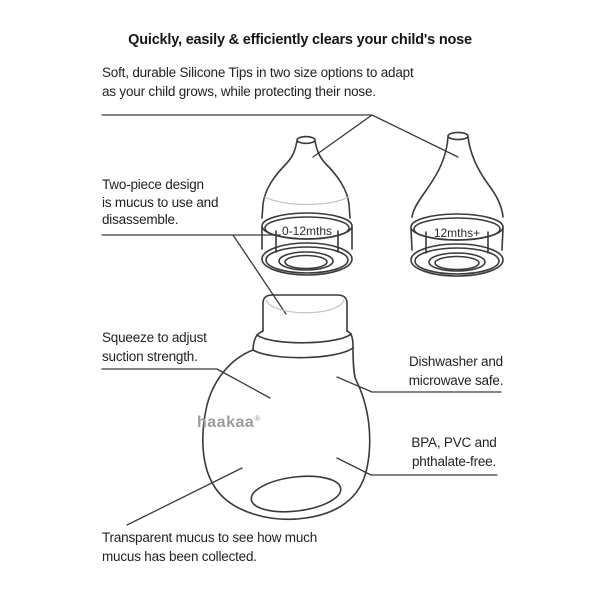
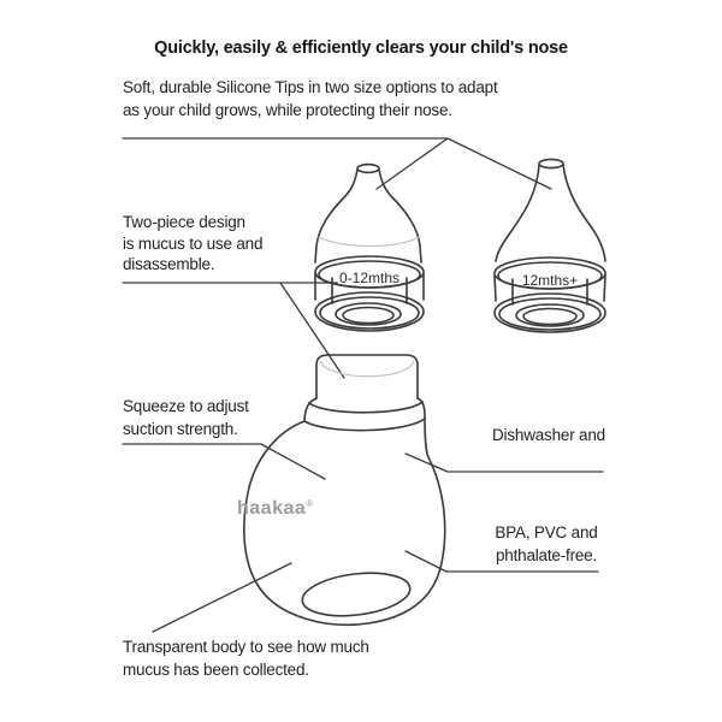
  Quickly, easily & efficiently clears your child's nose
  Soft, durable Silicone Tips in two size options to adapt
  as your child grows, while protecting their nose.
  Two-piece design
  is mucus to use and
  disassemble.
  Squeeze to adjust
  suction strength.
  Dishwasher and
- microwave safe.
  BPA, PVC and
  phthalate-free.
- Transparent mucus to see how much
+ Transparent body to see how much
  mucus has been collected.
  0-12mths
  12mths+
  haakaa®
